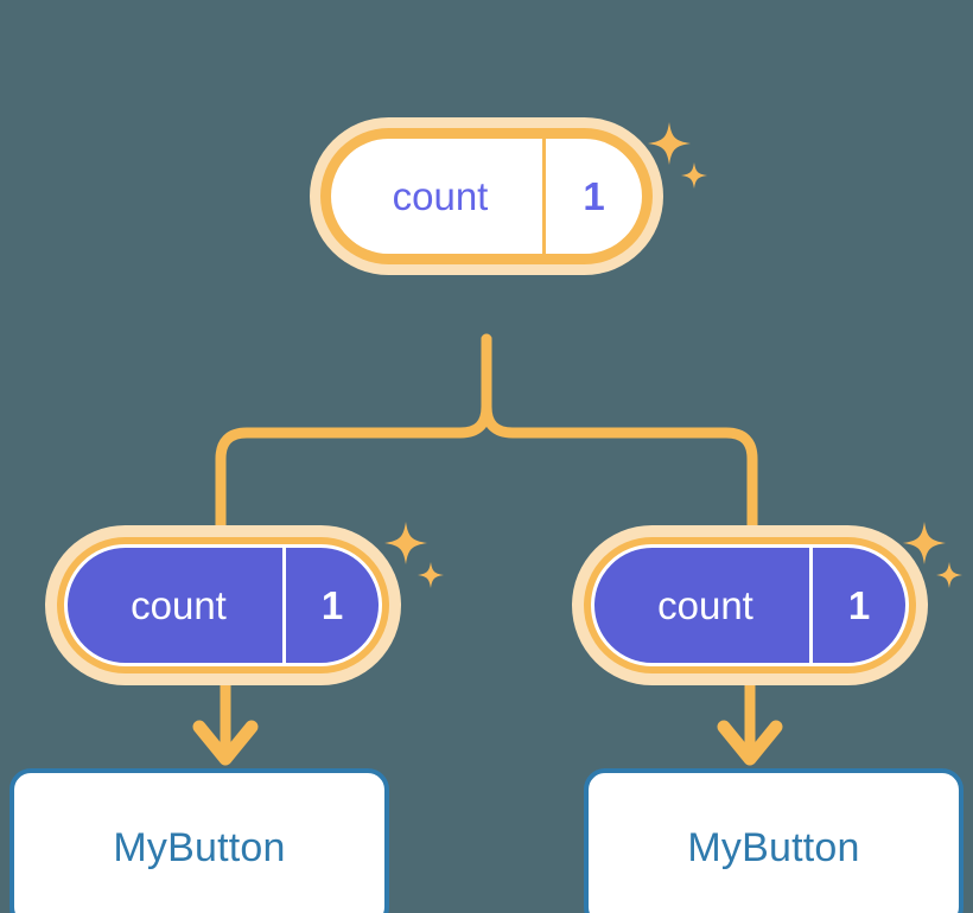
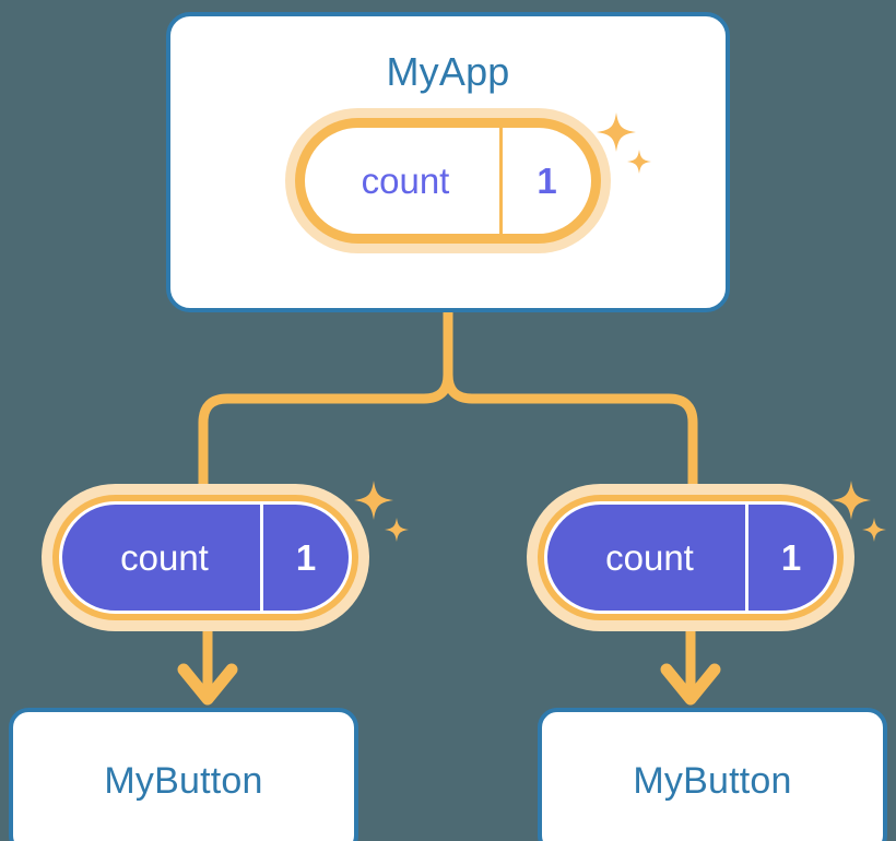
+ MyApp
  count
  1
  count
  1
  count
  1
  MyButton
  MyButton
